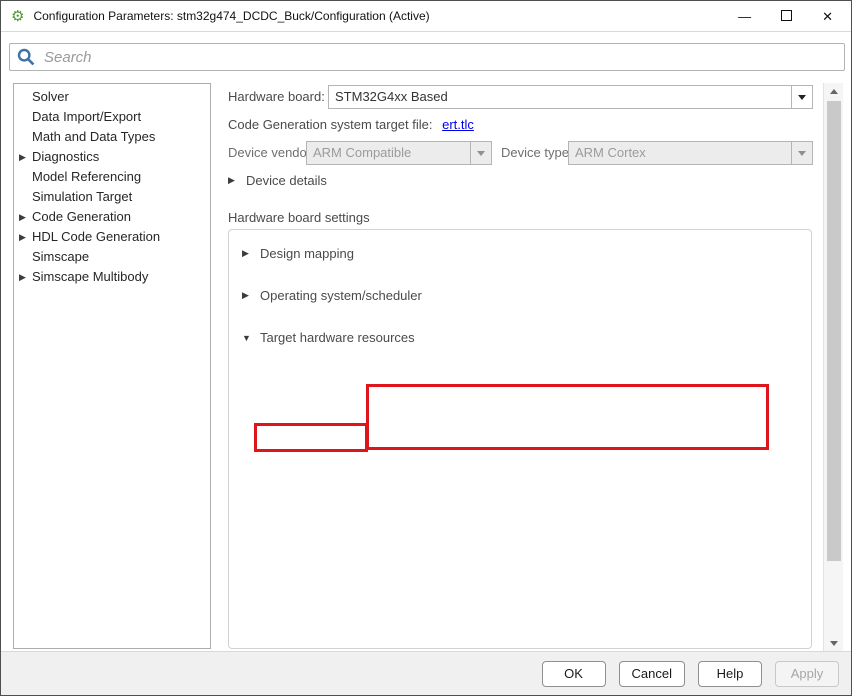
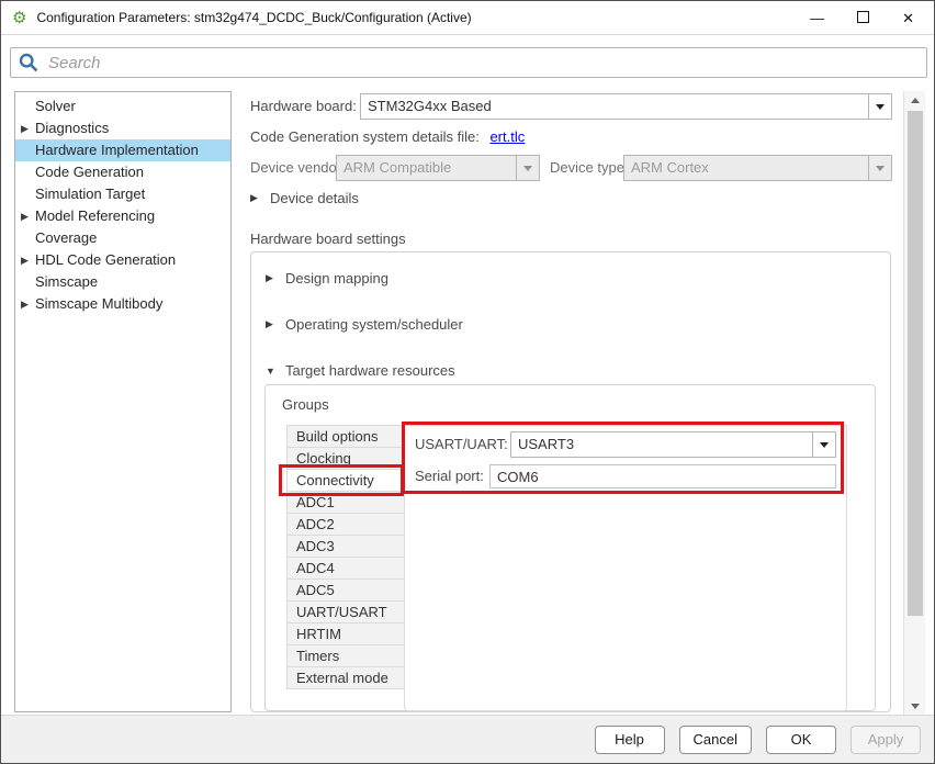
  ⚙
  Configuration Parameters: stm32g474_DCDC_Buck/Configuration (Active)
  —
  ✕
  Search
  Solver
- Data Import/Export
- Math and Data Types
  ▶
  Diagnostics
+ Hardware Implementation
- Model Referencing
+ Code Generation
  Simulation Target
  ▶
- Code Generation
+ Model Referencing
+ Coverage
  ▶
  HDL Code Generation
  Simscape
  ▶
  Simscape Multibody
  Hardware board:
  STM32G4xx Based
- Code Generation system target file: ert.tlc
+ Code Generation system details file: ert.tlc
  Device vendo
  ARM Compatible
  Device type
  ARM Cortex
  ▶
  Device details
  Hardware board settings
  ▶
  Design mapping
  ▶
  Operating system/scheduler
  ▼
  Target hardware resources
+ Groups
+ Build options
+ Clocking
+ Connectivity
+ ADC1
+ ADC2
+ ADC3
+ ADC4
+ ADC5
+ UART/USART
+ HRTIM
+ Timers
+ External mode
+ USART/UART:
+ USART3
+ Serial port:
+ COM6
- OK
+ Help
  Cancel
- Help
+ OK
  Apply
